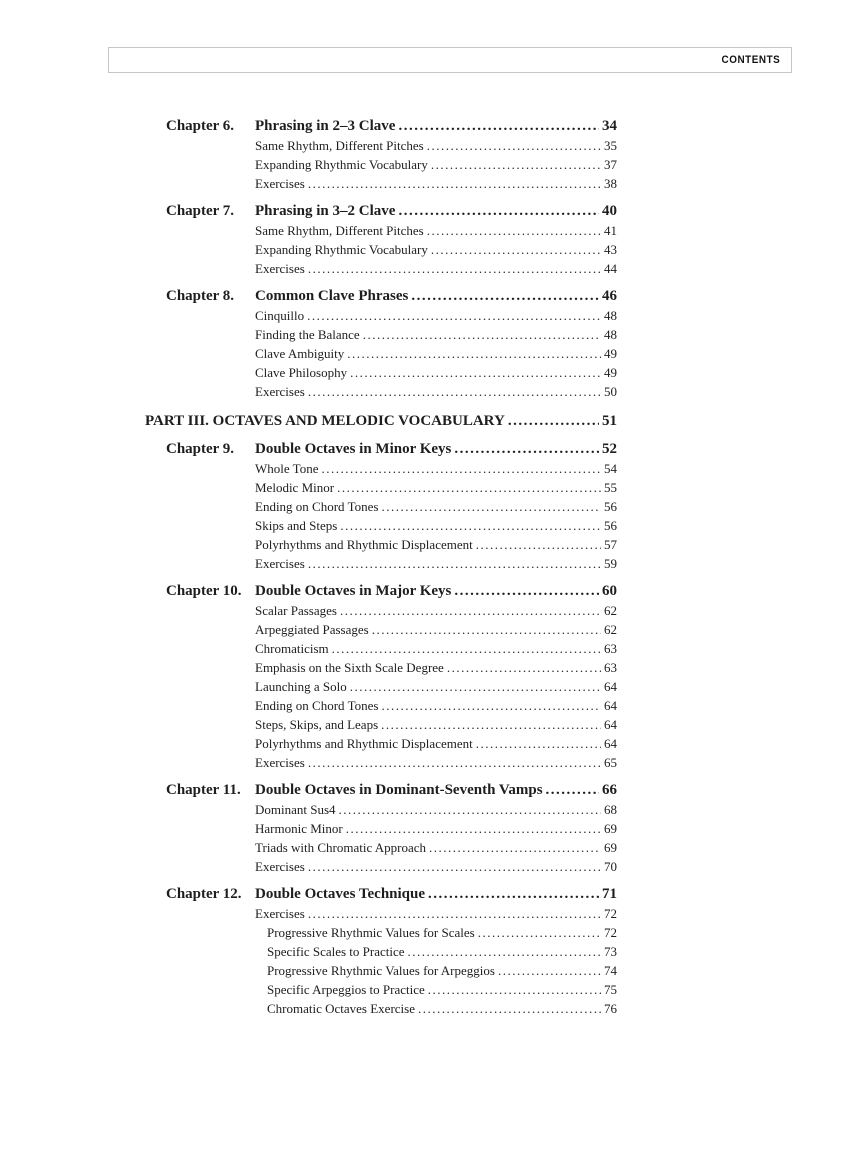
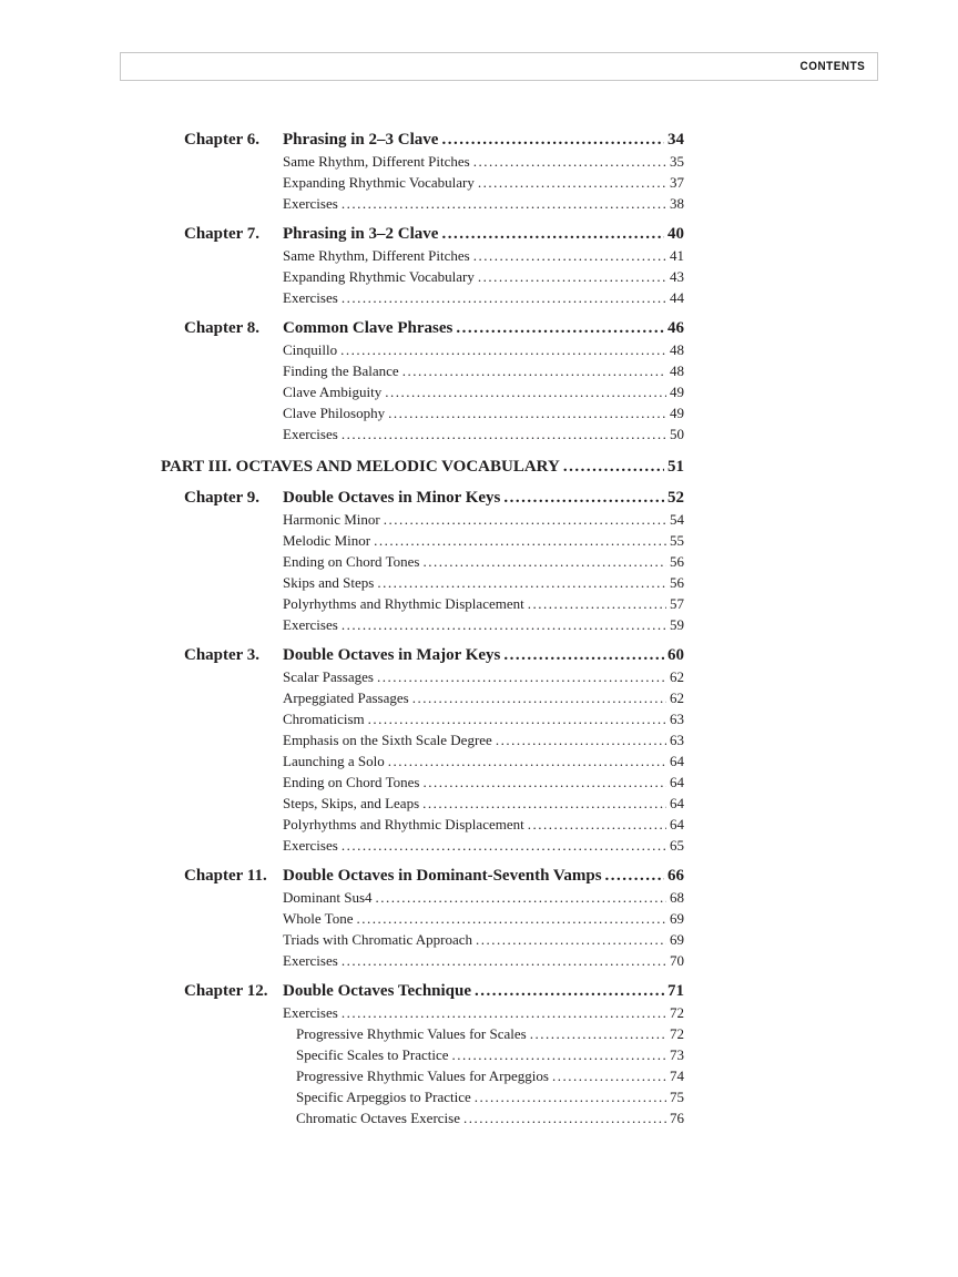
  CONTENTS
  Chapter 6.
  Phrasing in 2–3 Clave
  34
  Same Rhythm, Different Pitches
  35
  Expanding Rhythmic Vocabulary
  37
  Exercises
  38
  Chapter 7.
  Phrasing in 3–2 Clave
  40
  Same Rhythm, Different Pitches
  41
  Expanding Rhythmic Vocabulary
  43
  Exercises
  44
  Chapter 8.
  Common Clave Phrases
  46
  Cinquillo
  48
  Finding the Balance
  48
  Clave Ambiguity
  49
  Clave Philosophy
  49
  Exercises
  50
  PART III. OCTAVES AND MELODIC VOCABULARY
  51
  Chapter 9.
  Double Octaves in Minor Keys
  52
- Whole Tone
+ Harmonic Minor
  54
  Melodic Minor
  55
  Ending on Chord Tones
  56
  Skips and Steps
  56
  Polyrhythms and Rhythmic Displacement
  57
  Exercises
  59
- Chapter 10.
+ Chapter 3.
  Double Octaves in Major Keys
  60
  Scalar Passages
  62
  Arpeggiated Passages
  62
  Chromaticism
  63
  Emphasis on the Sixth Scale Degree
  63
  Launching a Solo
  64
  Ending on Chord Tones
  64
  Steps, Skips, and Leaps
  64
  Polyrhythms and Rhythmic Displacement
  64
  Exercises
  65
  Chapter 11.
  Double Octaves in Dominant-Seventh Vamps
  66
  Dominant Sus4
  68
- Harmonic Minor
+ Whole Tone
  69
  Triads with Chromatic Approach
  69
  Exercises
  70
  Chapter 12.
  Double Octaves Technique
  71
  Exercises
  72
  Progressive Rhythmic Values for Scales
  72
  Specific Scales to Practice
  73
  Progressive Rhythmic Values for Arpeggios
  74
  Specific Arpeggios to Practice
  75
  Chromatic Octaves Exercise
  76
